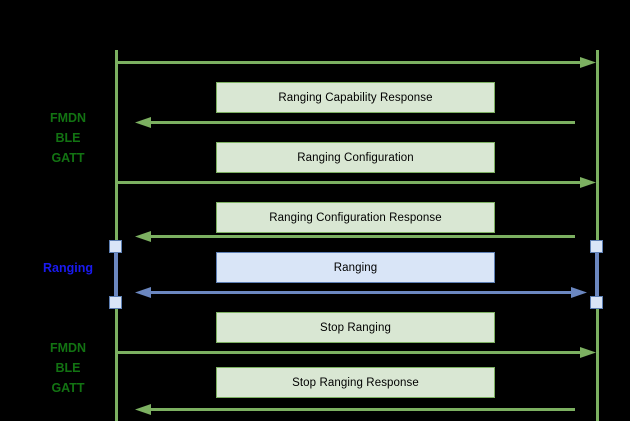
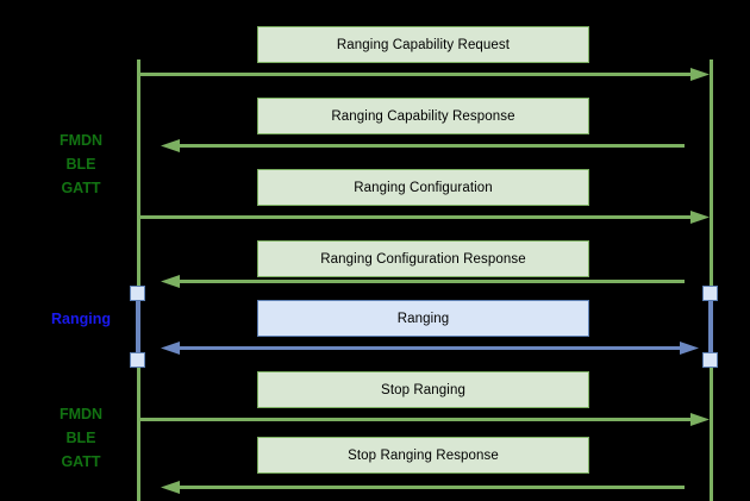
  FMDN
  BLE
  GATT
  Ranging
  FMDN
  BLE
  GATT
+ Ranging Capability Request
  Ranging Capability Response
  Ranging Configuration
  Ranging Configuration Response
  Ranging
  Stop Ranging
  Stop Ranging Response
